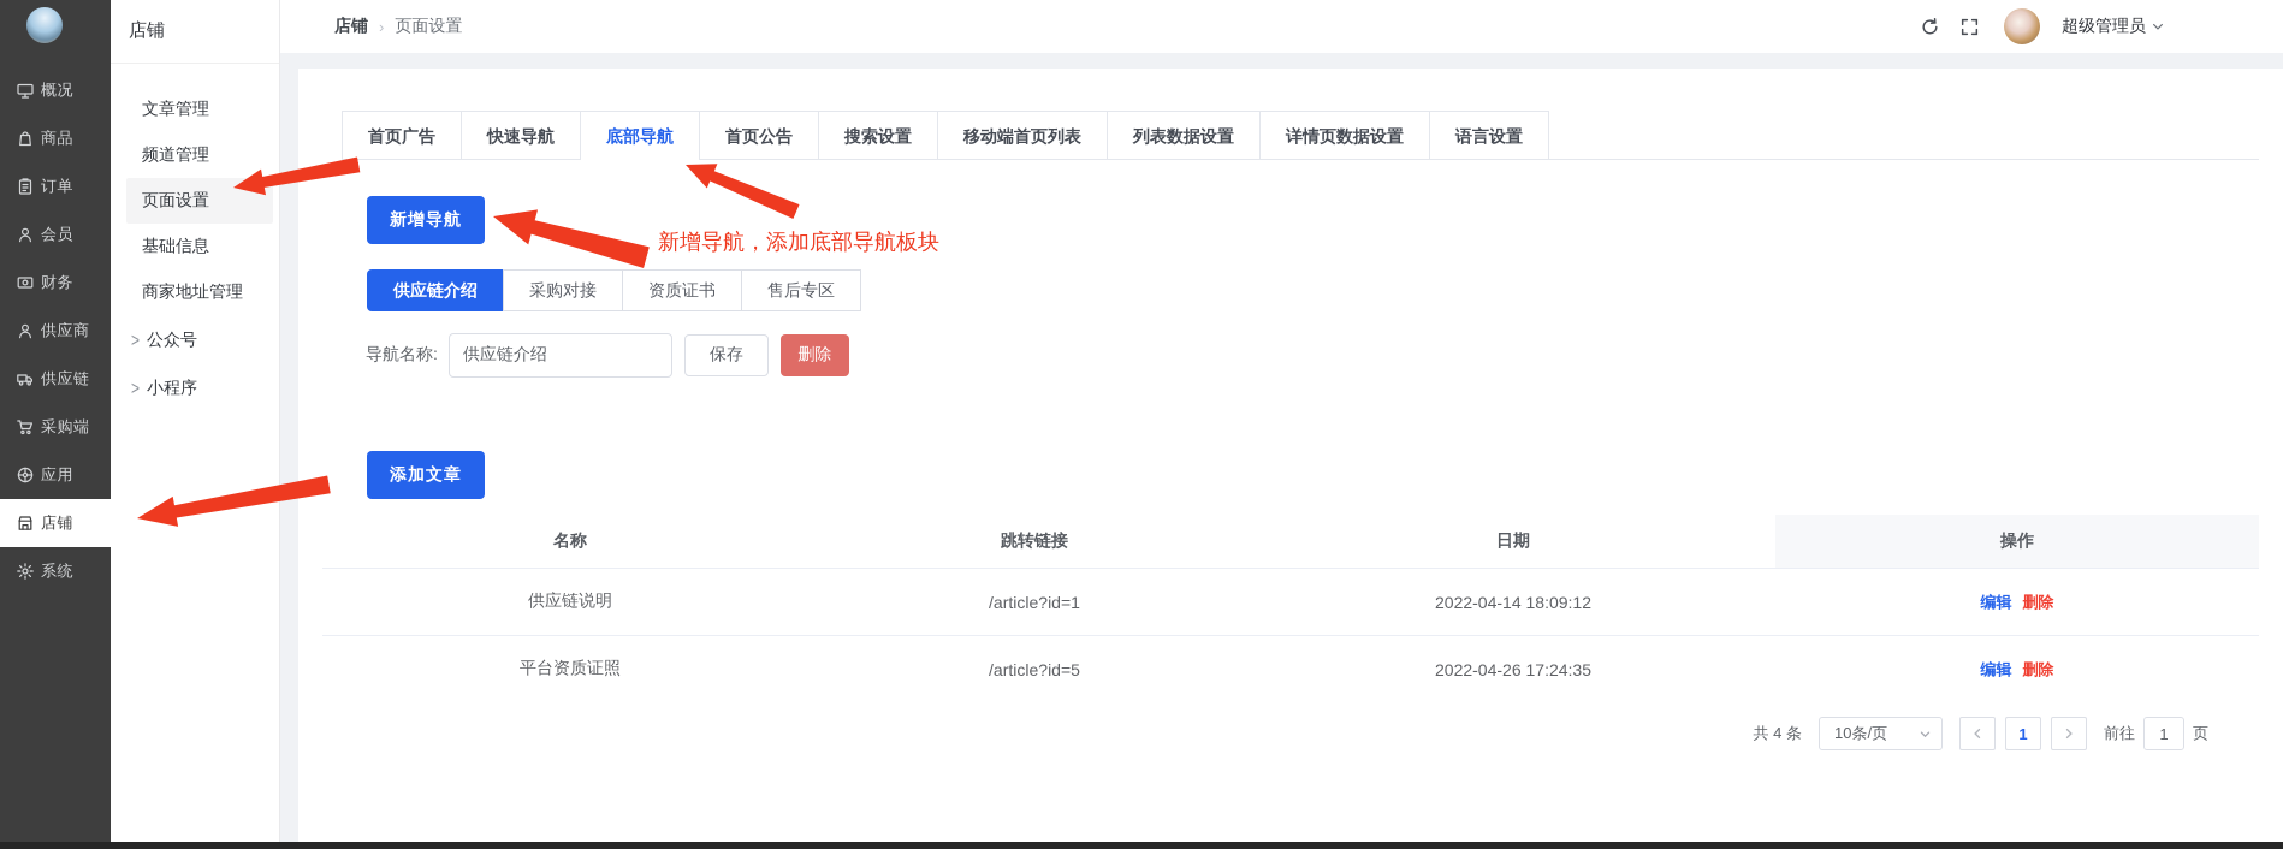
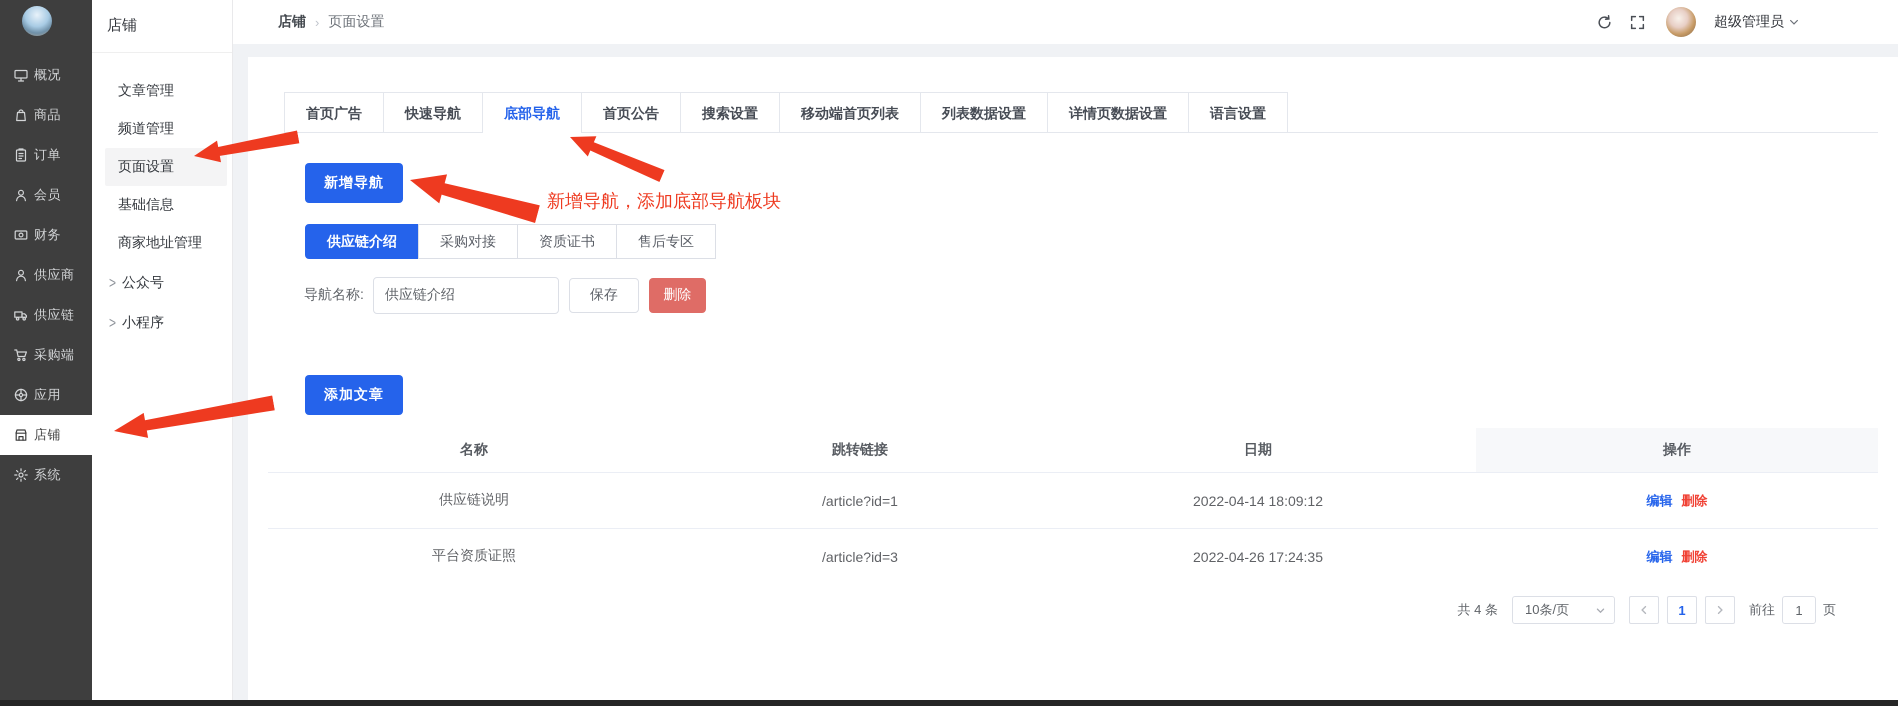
  概况
  商品
  订单
  会员
  财务
  供应商
  供应链
  采购端
  应用
  店铺
  系统
  店铺
  文章管理
  频道管理
  页面设置
  基础信息
  商家地址管理
  >
  公众号
  >
  小程序
  店铺
  ›
  页面设置
  超级管理员
  首页广告
  快速导航
  底部导航
  首页公告
  搜索设置
  移动端首页列表
  列表数据设置
  详情页数据设置
  语言设置
  新增导航
  供应链介绍
  采购对接
  资质证书
  售后专区
  导航名称:
  供应链介绍
  保存
  删除
  添加文章
  名称
  跳转链接
  日期
  操作
  供应链说明
  /article?id=1
  2022-04-14 18:09:12
  编辑
  删除
  平台资质证照
- /article?id=5
+ /article?id=3
  2022-04-26 17:24:35
  编辑
  删除
  共 4 条
  10条/页
  1
  前往
  1
  页
  新增导航，添加底部导航板块
